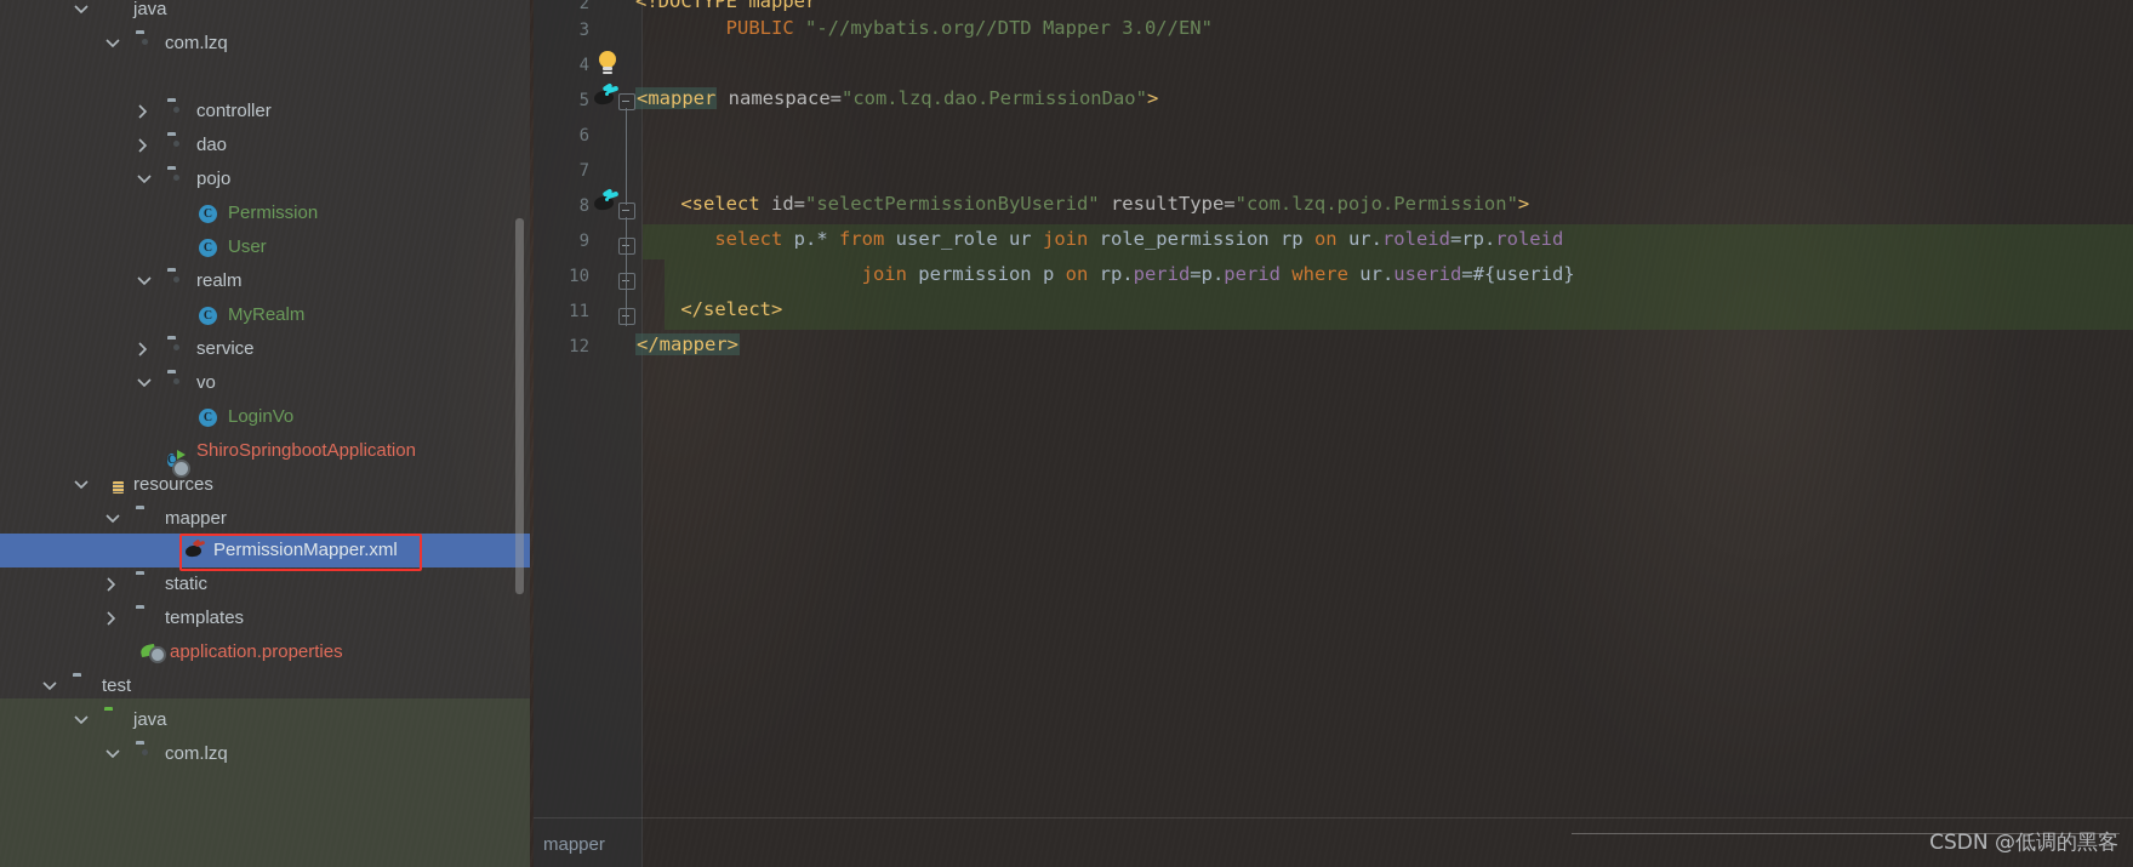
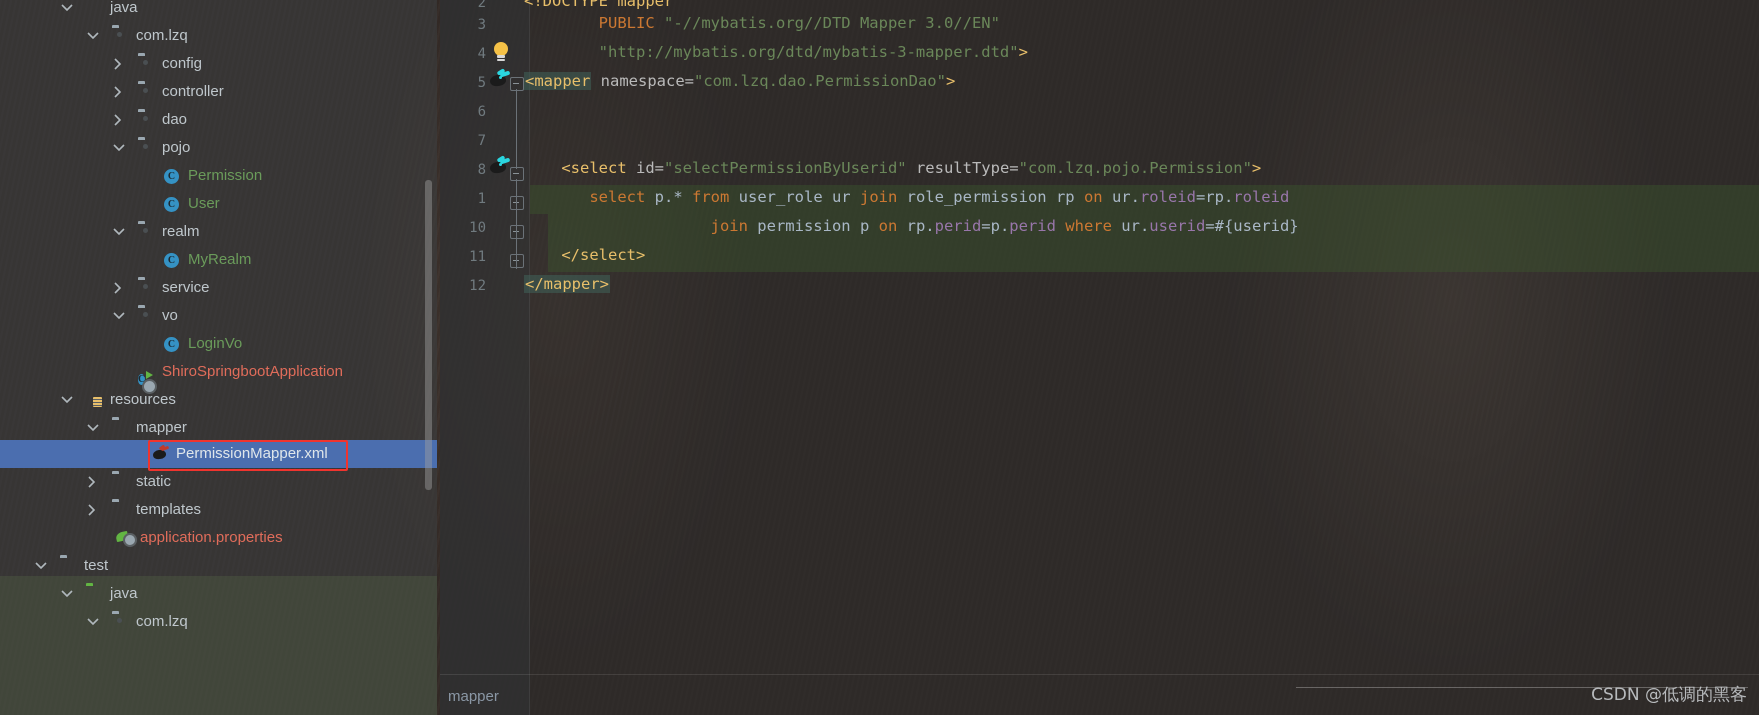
  2
  3
  4
  5
  6
  7
  8
- 9
+ 1
  10
  11
  12
  <!DOCTYPE mapper
  PUBLIC "-//mybatis.org//DTD Mapper 3.0//EN"
+ "http://mybatis.org/dtd/mybatis-3-mapper.dtd">
  <mapper namespace="com.lzq.dao.PermissionDao">
  <select id="selectPermissionByUserid" resultType="com.lzq.pojo.Permission">
  select p.* from user_role ur join role_permission rp on ur.roleid=rp.roleid
  join permission p on rp.perid=p.perid where ur.userid=#{userid}
  </select>
  </mapper>
  mapper
  java
  com.lzq
+ config
  controller
  dao
  pojo
  C
  Permission
  C
  User
  realm
  C
  MyRealm
  service
  vo
  C
  LoginVo
  C
  ShiroSpringbootApplication
  resources
  mapper
  PermissionMapper.xml
  static
  templates
  application.properties
  test
  java
  com.lzq
  CSDN @低调的黑客
